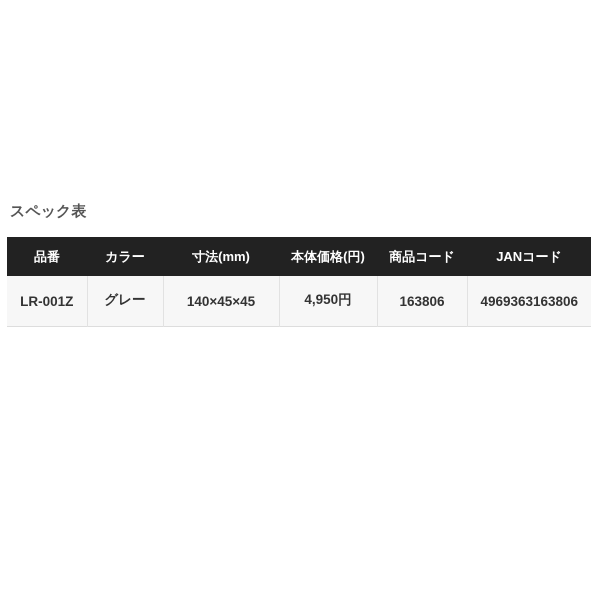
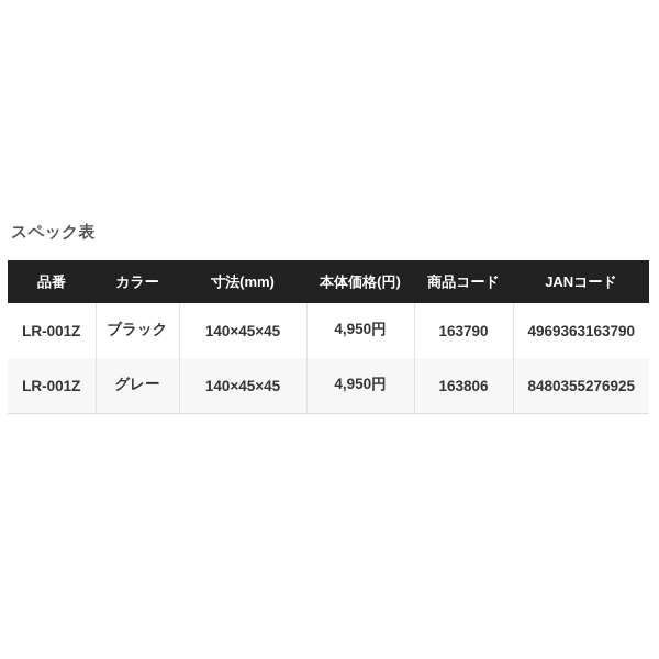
  スペック表
  品番	カラー	寸法(mm)	本体価格(円)	商品コード	JANコード
+ LR-001Z	ブラック	140×45×45	4,950円	163790	4969363163790
- LR-001Z	グレー	140×45×45	4,950円	163806	4969363163806
+ LR-001Z	グレー	140×45×45	4,950円	163806	8480355276925
